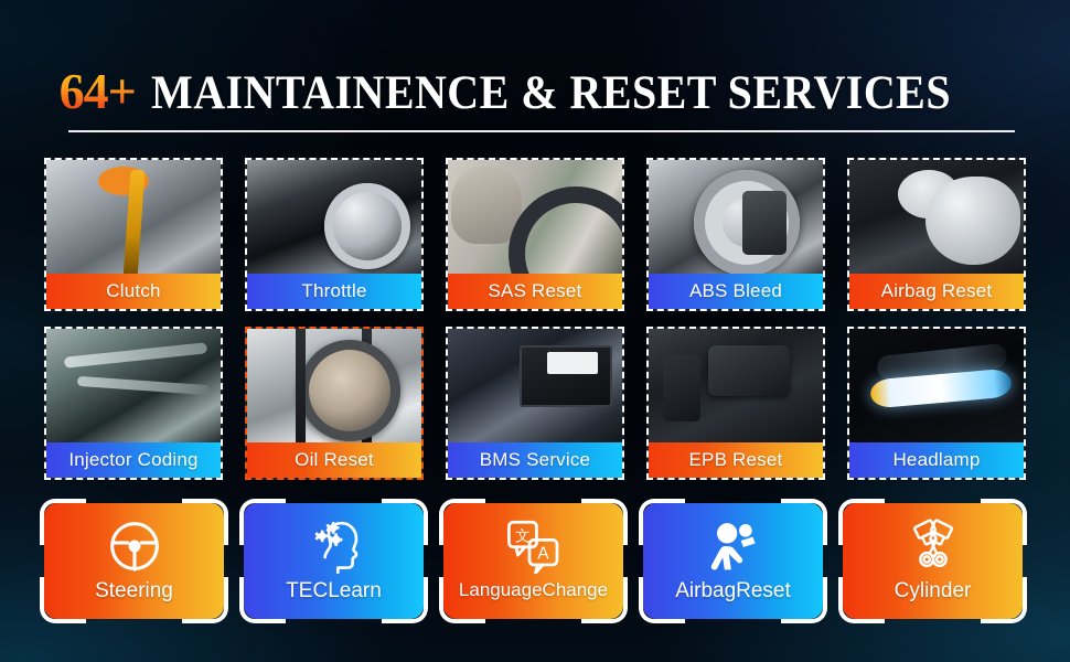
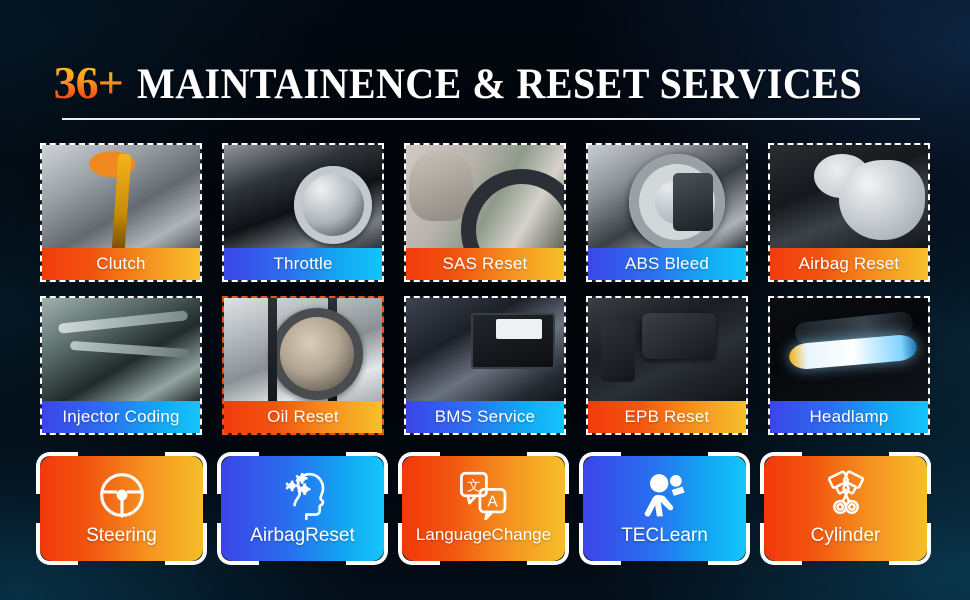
- 64+
+ 36+
  MAINTAINENCE & RESET SERVICES
  Clutch
  Throttle
  SAS Reset
  ABS Bleed
  Airbag Reset
  Injector Coding
  Oil Reset
  BMS Service
  EPB Reset
  Headlamp
  Steering
- TECLearn
+ AirbagReset
  文
  A
  LanguageChange
- AirbagReset
+ TECLearn
  Cylinder
